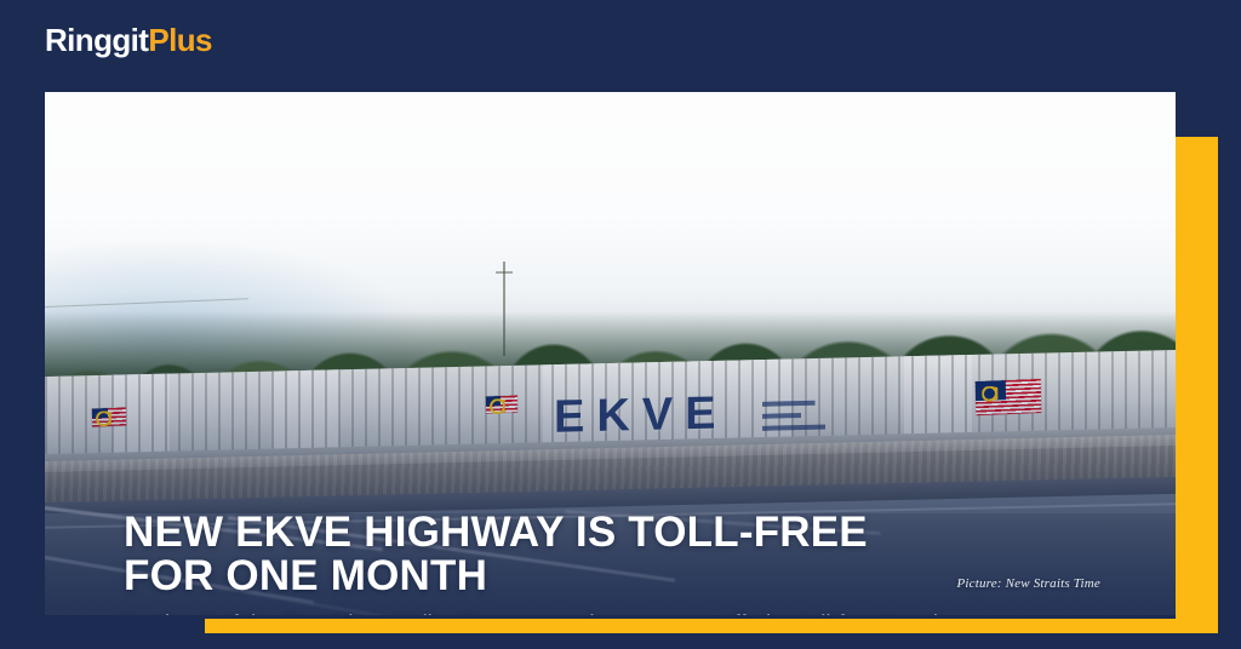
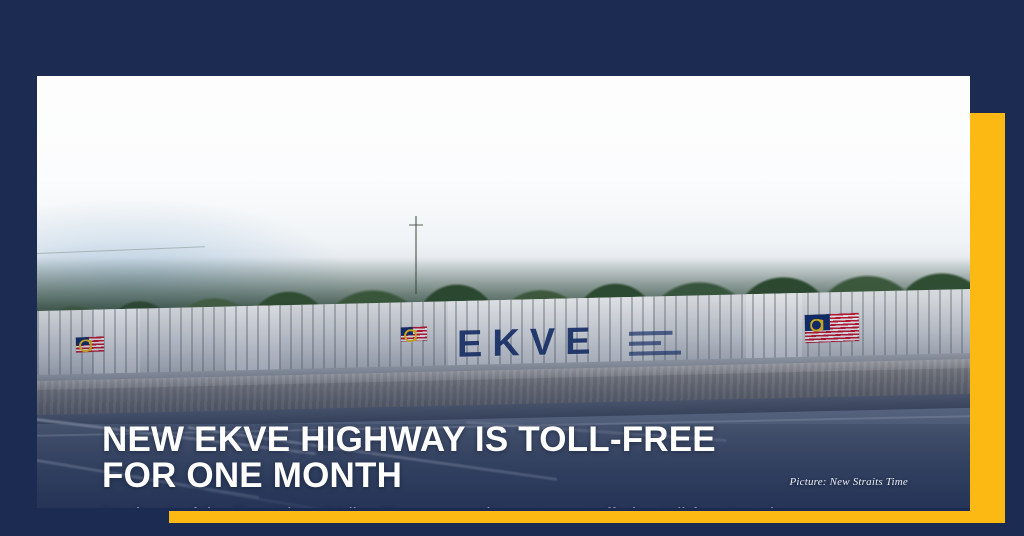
- RinggitPlus
  NEW EKVE HIGHWAY IS TOLL-FREE
  FOR ONE MONTH
  Picture: New Straits Time
